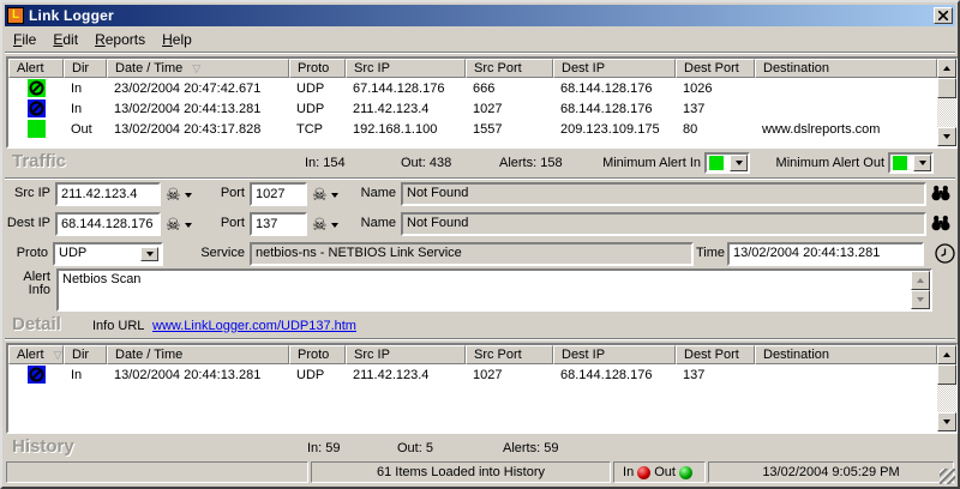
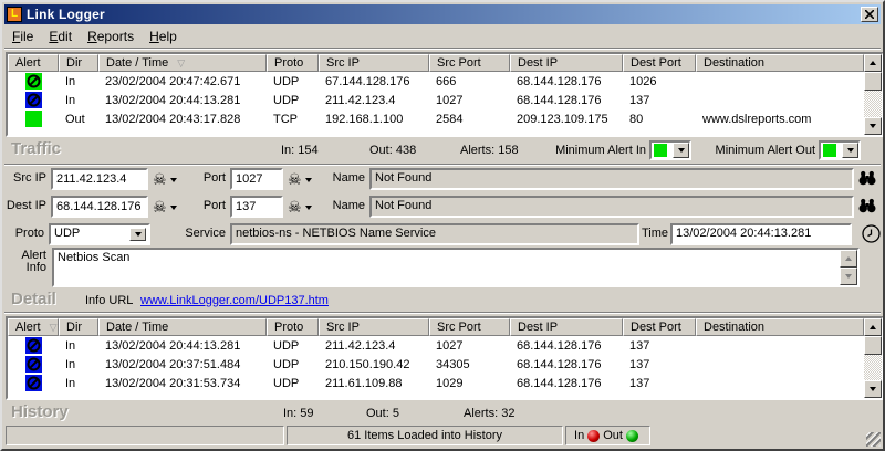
  L
  Link Logger
  File
  Edit
  Reports
  Help
  Alert	Dir	Date / Time ▽	Proto	Src IP	Src Port	Dest IP	Dest Port	Destination
  	In	23/02/2004 20:47:42.671	UDP	67.144.128.176	666	68.144.128.176	1026
  	In	13/02/2004 20:44:13.281	UDP	211.42.123.4	1027	68.144.128.176	137
- 	Out	13/02/2004 20:43:17.828	TCP	192.168.1.100	1557	209.123.109.175	80	www.dslreports.com
+ 	Out	13/02/2004 20:43:17.828	TCP	192.168.1.100	2584	209.123.109.175	80	www.dslreports.com
  Traffic
  In: 154
  Out: 438
  Alerts: 158
  Minimum Alert In
  Minimum Alert Out
  Src IP
  211.42.123.4
  ☠
  Port
  1027
  ☠
  Name
  Not Found
  Dest IP
  68.144.128.176
  ☠
  Port
  137
  ☠
  Name
  Not Found
  Proto
  UDP
  Service
- netbios-ns - NETBIOS Link Service
+ netbios-ns - NETBIOS Name Service
  Time
  13/02/2004 20:44:13.281
  Alert
  Info
  Netbios Scan
  Detail
  Info URL
  www.LinkLogger.com/UDP137.htm
  Alert ▽	Dir	Date / Time	Proto	Src IP	Src Port	Dest IP	Dest Port	Destination
  	In	13/02/2004 20:44:13.281	UDP	211.42.123.4	1027	68.144.128.176	137
+ 	In	13/02/2004 20:37:51.484	UDP	210.150.190.42	34305	68.144.128.176	137
+ 	In	13/02/2004 20:31:53.734	UDP	211.61.109.88	1029	68.144.128.176	137
  History
  In: 59
  Out: 5
- Alerts: 59
+ Alerts: 32
  61 Items Loaded into History
  In
  Out
- 13/02/2004 9:05:29 PM
